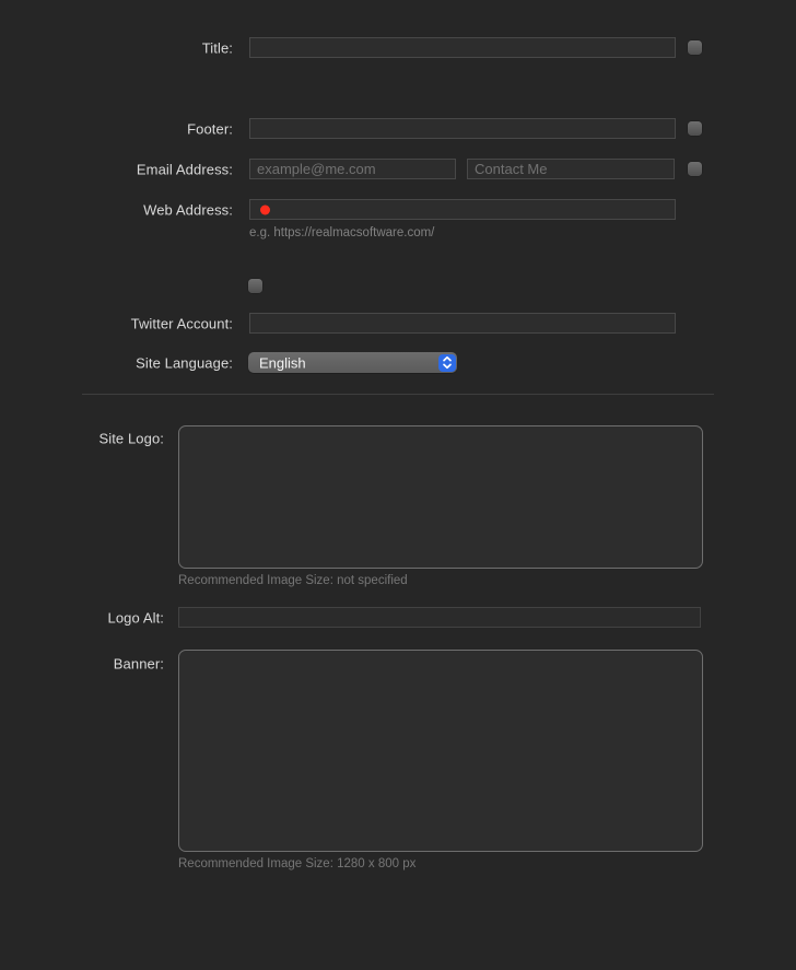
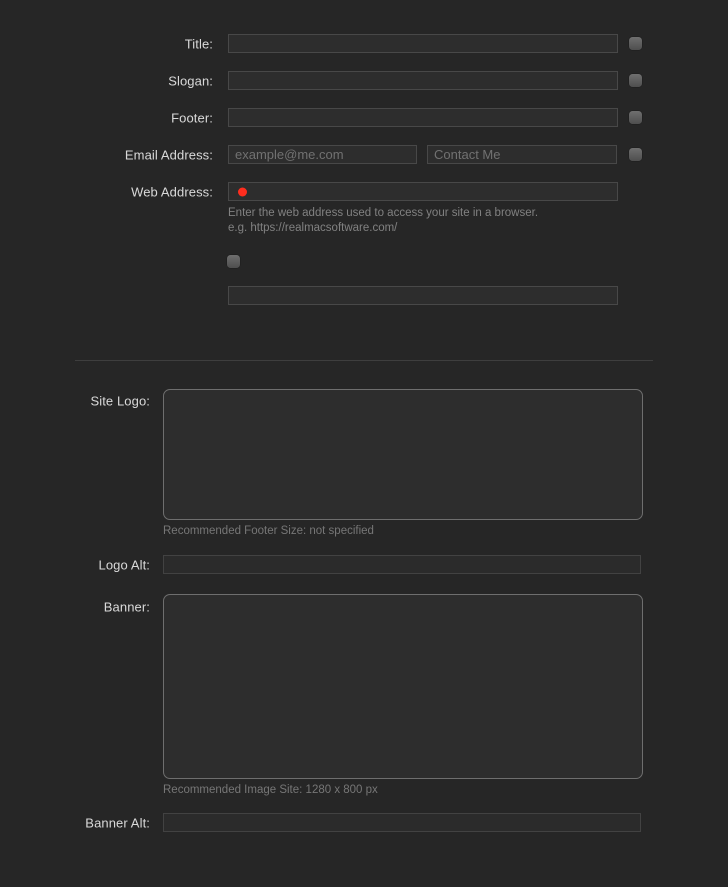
  Title:
+ Slogan:
  Footer:
  Email Address:
  example@me.com
  Contact Me
  Web Address:
+ Enter the web address used to access your site in a browser.
  e.g. https://realmacsoftware.com/
- Twitter Account:
- Site Language:
- English
  Site Logo:
- Recommended Image Size: not specified
+ Recommended Footer Size: not specified
  Logo Alt:
  Banner:
- Recommended Image Size: 1280 x 800 px
+ Recommended Image Site: 1280 x 800 px
+ Banner Alt:
